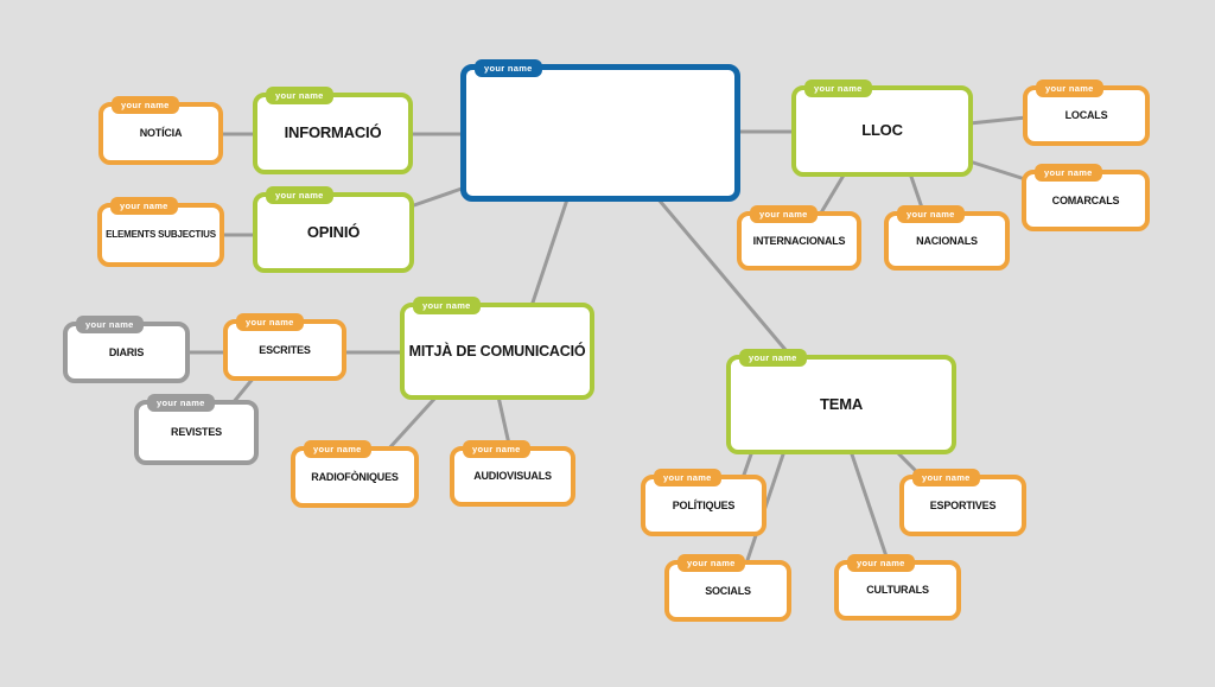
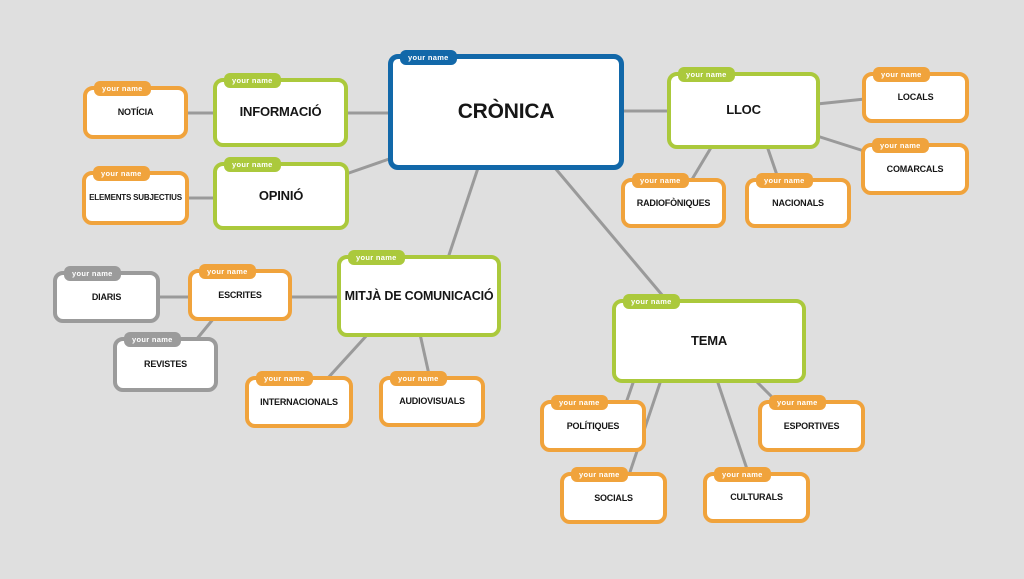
  your name
+ CRÒNICA
  your name
  NOTÍCIA
  your name
  INFORMACIÓ
  your name
  ELEMENTS SUBJECTIUS
  your name
  OPINIÓ
  your name
  LLOC
  your name
  LOCALS
  your name
  COMARCALS
  your name
- INTERNACIONALS
+ RADIOFÒNIQUES
  your name
  NACIONALS
  your name
  DIARIS
  your name
  ESCRITES
  your name
  MITJÀ DE COMUNICACIÓ
  your name
  REVISTES
  your name
- RADIOFÒNIQUES
+ INTERNACIONALS
  your name
  AUDIOVISUALS
  your name
  TEMA
  your name
  POLÍTIQUES
  your name
  ESPORTIVES
  your name
  SOCIALS
  your name
  CULTURALS
